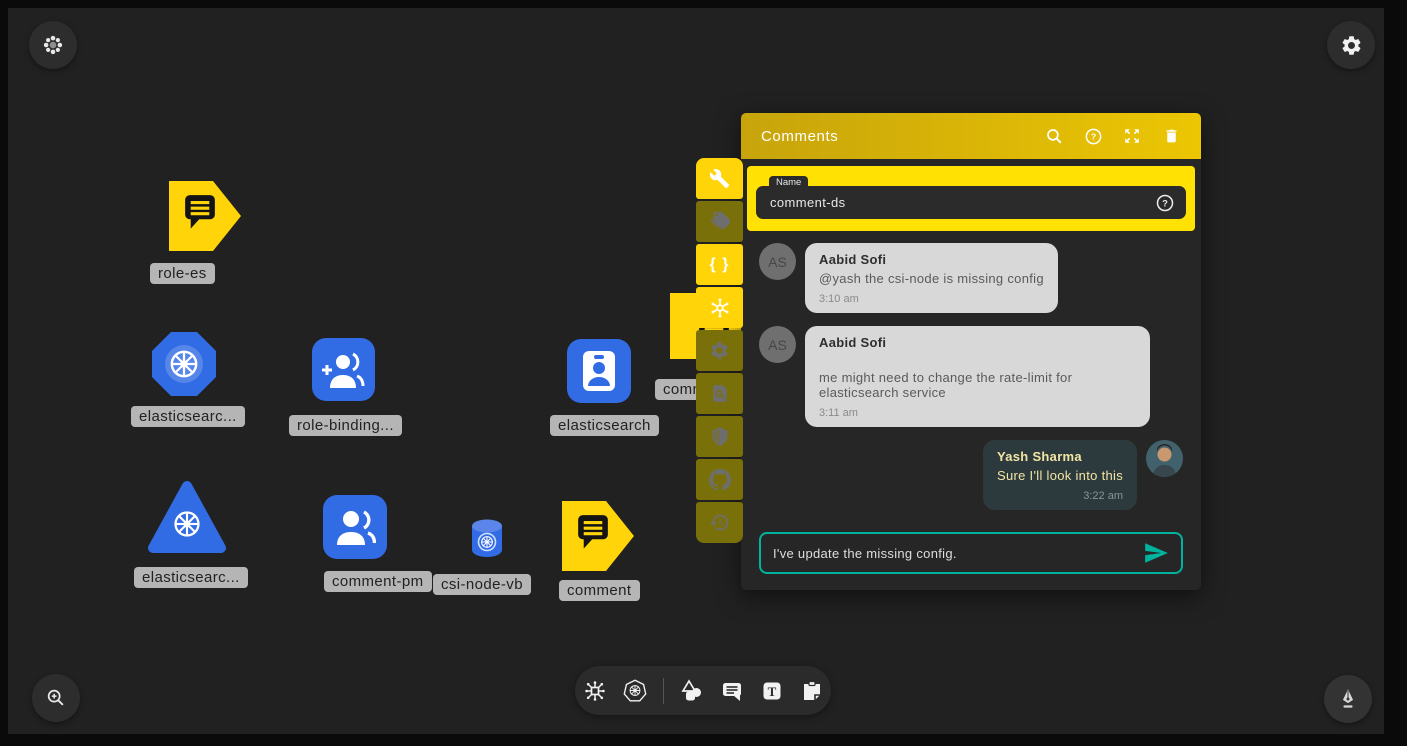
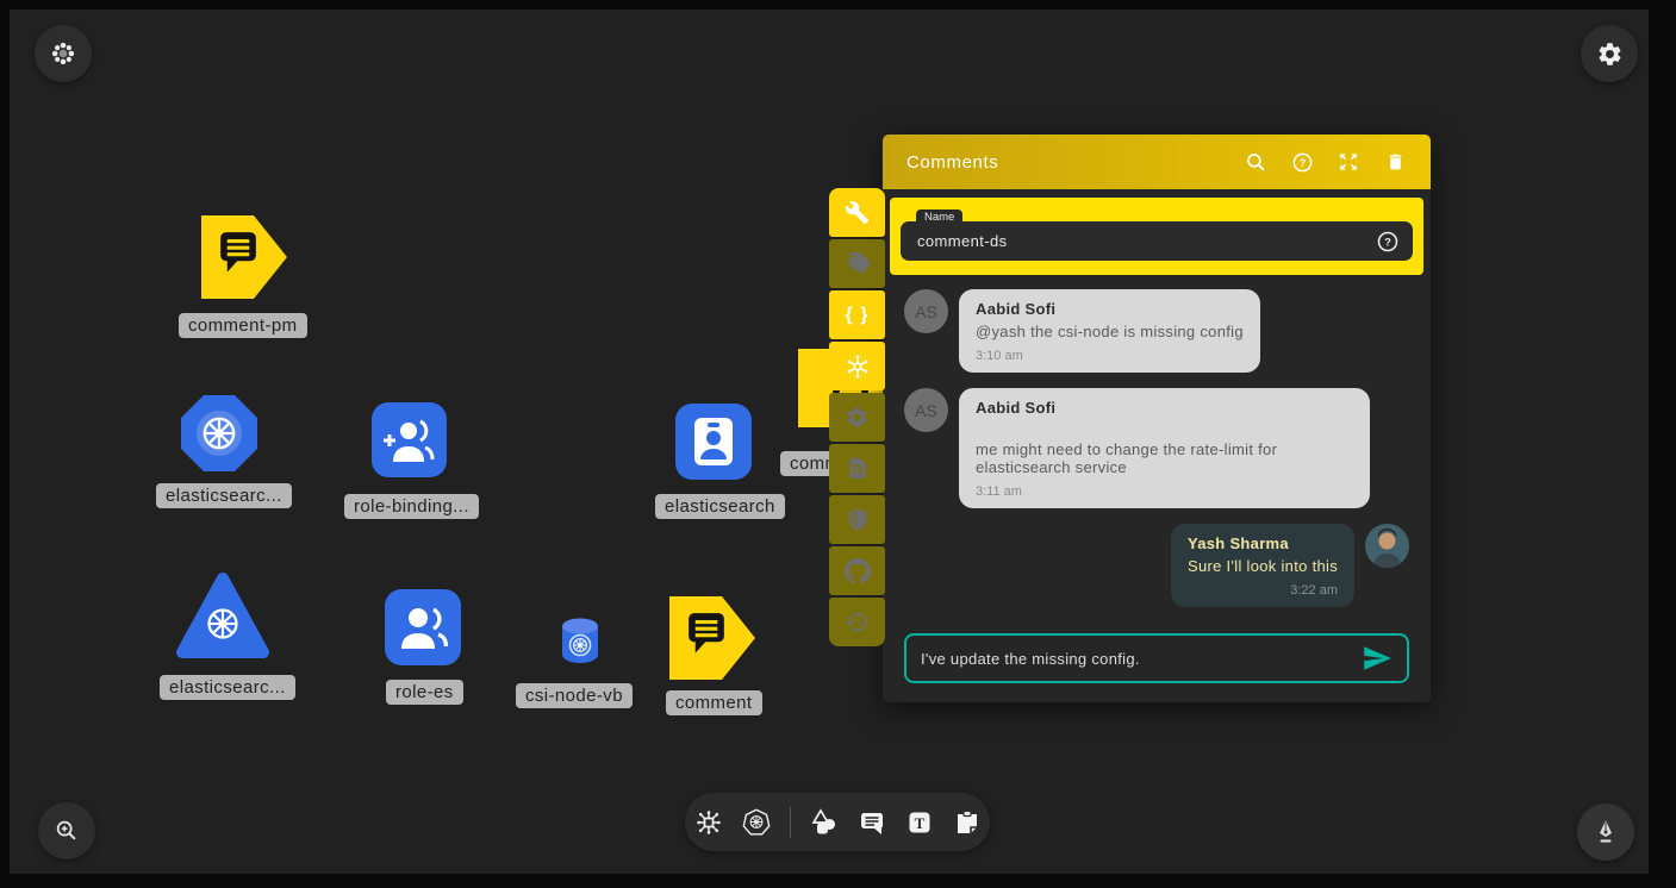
- role-es
+ comment-pm
  elasticsearc...
  role-binding...
  elasticsearch
  com
  elasticsearc...
- comment-pm
+ role-es
  csi-node-vb
  comment
  { }
  Comments
  ?
  Name
  comment-ds
  ?
  AS
  Aabid Sofi
  @yash the csi-node is missing config
  3:10 am
  AS
  Aabid Sofi
  me might need to change the rate-limit for elasticsearch service
  3:11 am
  Yash Sharma
  Sure I'll look into this
  3:22 am
  I've update the missing config.
  T
